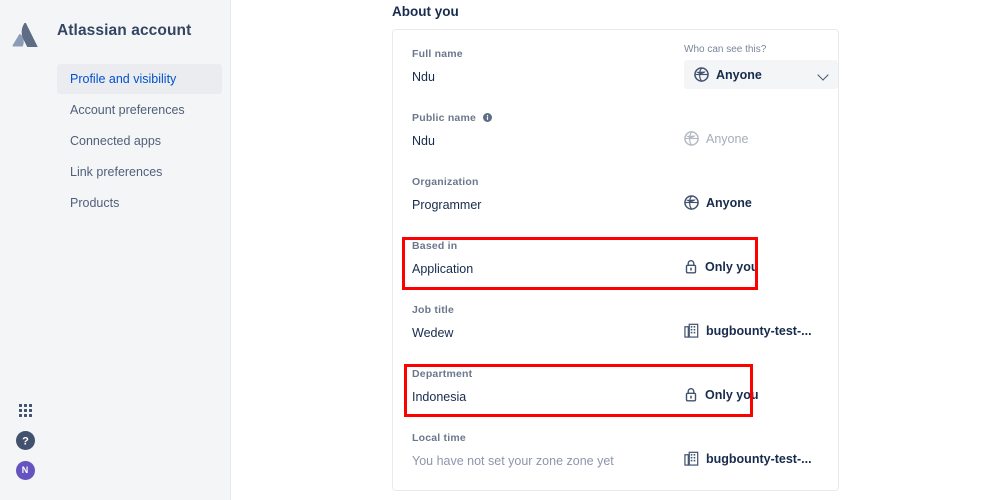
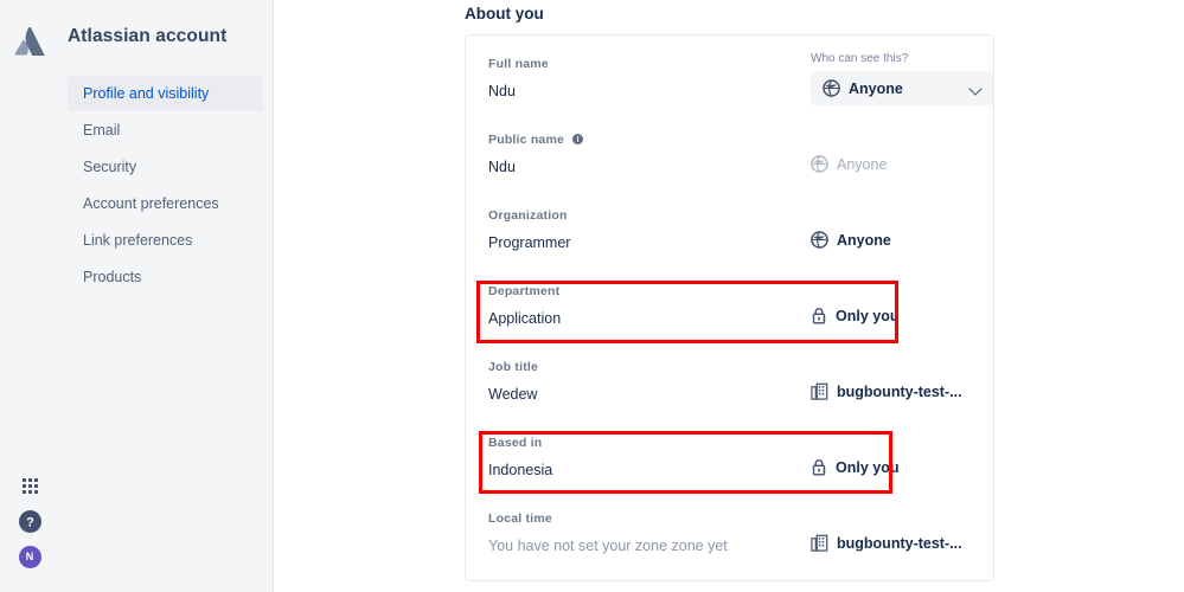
  Atlassian account
  Profile and visibility
+ Email
+ Security
  Account preferences
- Connected apps
  Link preferences
  Products
  ?
  N
  About you
  Full name
  Ndu
  Who can see this?
  Anyone
  Public name
  Ndu
  Anyone
  Organization
  Programmer
  Anyone
- Based in
+ Department
  Application
  Only you
  Job title
  Wedew
  bugbounty-test-...
- Department
+ Based in
  Indonesia
  Only you
  Local time
  You have not set your zone zone yet
  bugbounty-test-...
